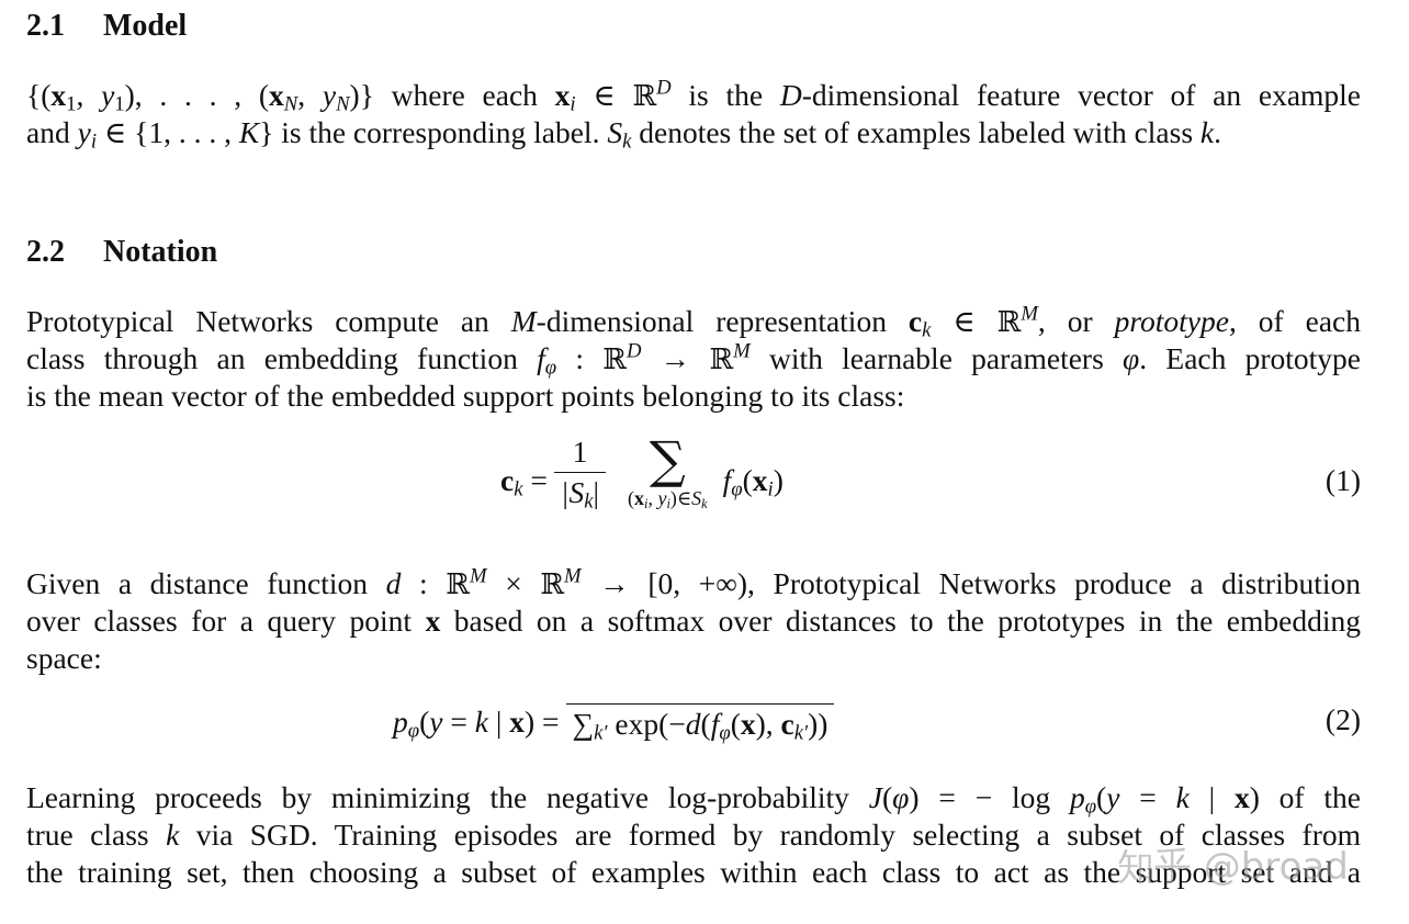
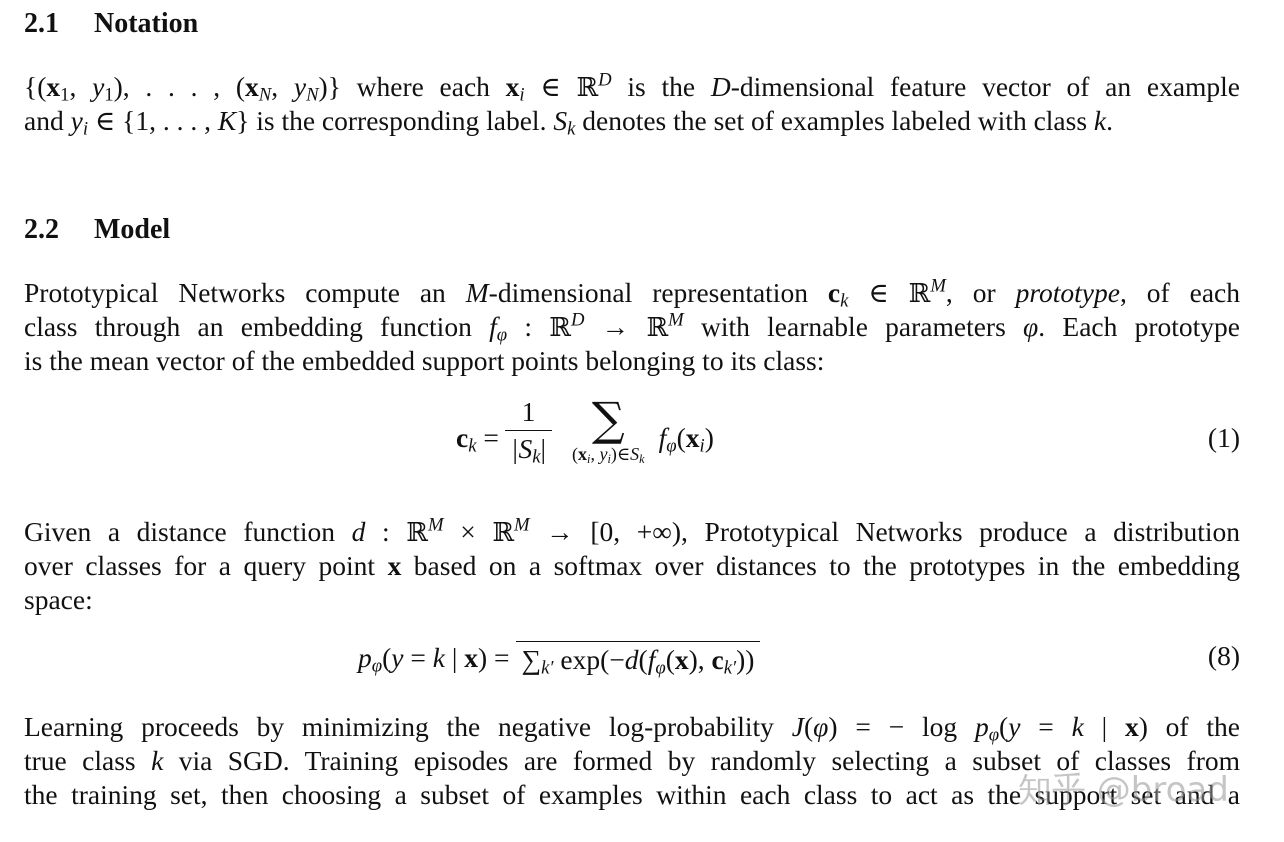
- 2.1 Model
+ 2.1 Notation
  {(x1, y1), . . . , (xN, yN)} where each xi ∈ ℝD is the D-dimensional feature vector of an example
  and yi ∈ {1, . . . , K} is the corresponding label. Sk denotes the set of examples labeled with class k.
- 2.2 Notation
+ 2.2 Model
  Prototypical Networks compute an M-dimensional representation ck ∈ ℝM, or prototype, of each
  class through an embedding function fφ : ℝD → ℝM with learnable parameters φ. Each prototype
  is the mean vector of the embedded support points belonging to its class:
  ck =
  1
  |Sk|
  ∑
  (xi, yi)∈Sk
  fφ(xi)
  (1)
  Given a distance function d : ℝM × ℝM → [0, +∞), Prototypical Networks produce a distribution
  over classes for a query point x based on a softmax over distances to the prototypes in the embedding
  space:
  pφ(y = k | x) =
  ∑k′ exp(−d(fφ(x), ck′))
- (2)
+ (8)
  Learning proceeds by minimizing the negative log-probability J(φ) = − log pφ(y = k | x) of the
  true class k via SGD. Training episodes are formed by randomly selecting a subset of classes from
  the training set, then choosing a subset of examples within each class to act as the support set and a
  知乎 @broad
